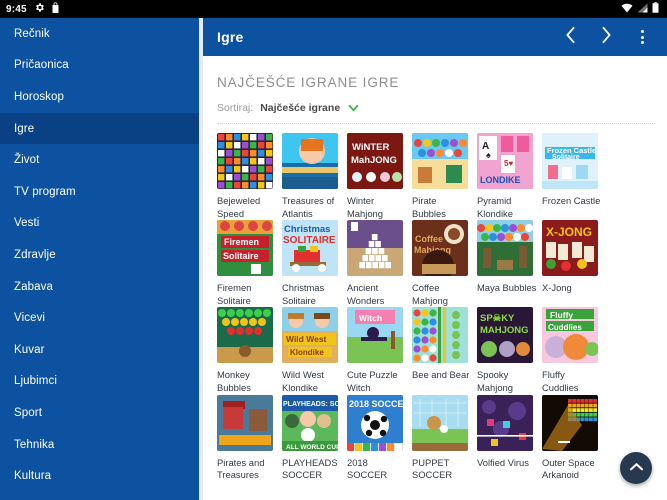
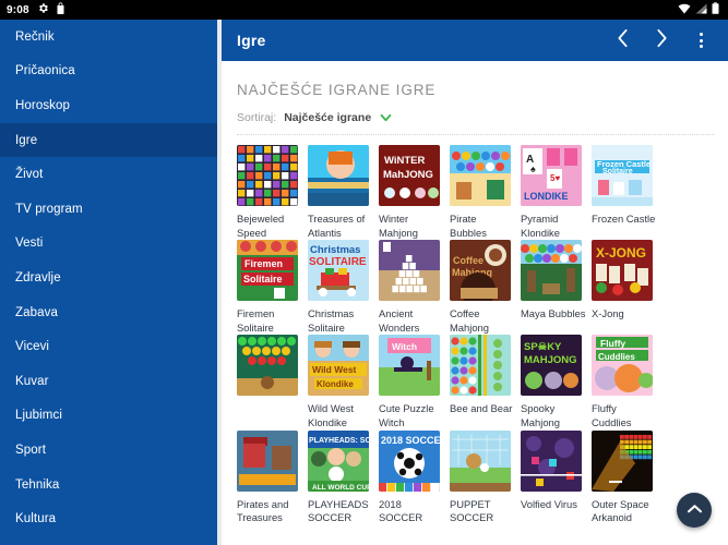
- 9:45
+ 9:08
  Rečnik
  Pričaonica
  Horoskop
  Igre
  Život
  TV program
  Vesti
  Zdravlje
  Zabava
  Vicevi
  Kuvar
  Ljubimci
  Sport
  Tehnika
  Kultura
  Igre
  NAJČEŠĆE IGRANE IGRE
  Sortiraj:
  Najčešće igrane
  Bejeweled Speed
  Treasures of Atlantis
  WiNTER
  MahJONG
  Winter Mahjong
  Pirate Bubbles
  A
  ♠
  5♥
  LONDIKE
  Pyramid Klondike
  Frozen Castle
  Frozen Castle
  Firemen
  Solitaire
  Firemen Solitaire
  Christmas
  SOLITAIRE
  Christmas Solitaire
  Ancient Wonders
  Coffee
  Mahjong
  Coffee Mahjong
  Maya Bubbles
  X-JONG
  X-Jong
- Monkey Bubbles
  Wild West
  Klondike
  Wild West Klondike
  Witch
  Cute Puzzle Witch
  Bee and Bear
  SP☠KY
  MAHJONG
  Spooky Mahjong
  Fluffy
  Cuddlies
  Fluffy Cuddlies
  Pirates and Treasures
  PLAYHEADS SOCCER
  2018 SOCCER
  PUPPET SOCCER
  Volfied Virus
  Outer Space Arkanoid
